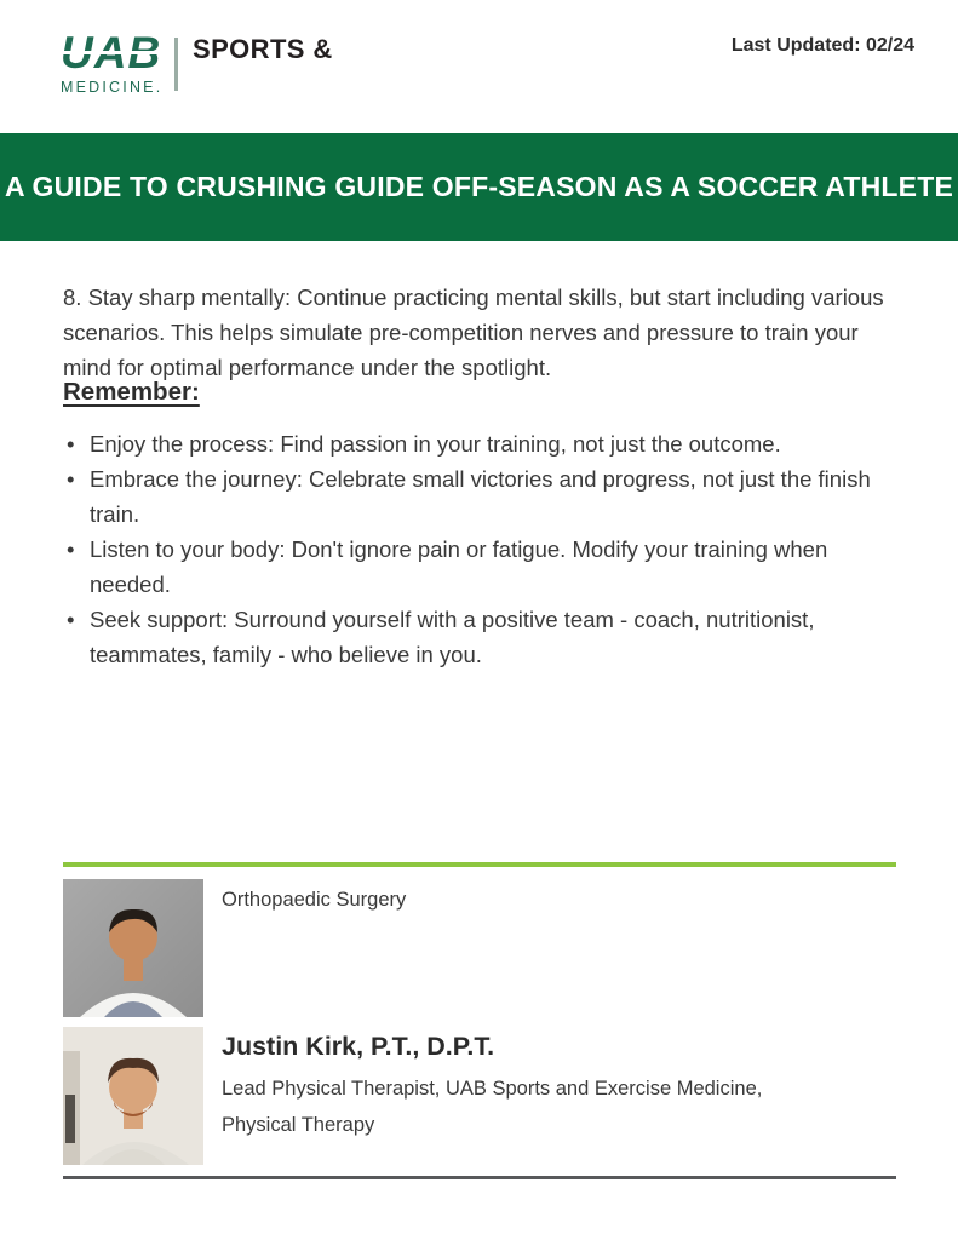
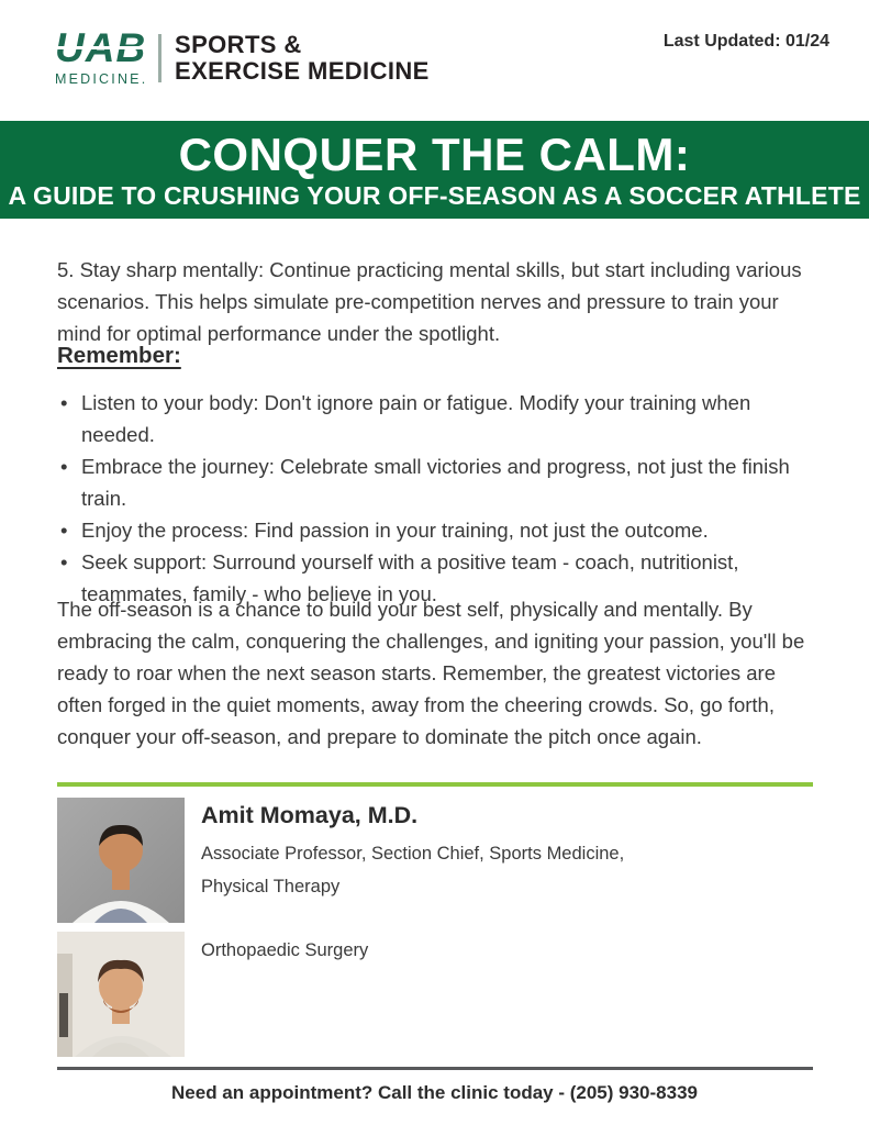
  MEDICINE.
  SPORTS &
+ EXERCISE MEDICINE
- Last Updated: 02/24
+ Last Updated: 01/24
+ CONQUER THE CALM:
- A GUIDE TO CRUSHING GUIDE OFF-SEASON AS A SOCCER ATHLETE
+ A GUIDE TO CRUSHING YOUR OFF-SEASON AS A SOCCER ATHLETE
- 8. Stay sharp mentally: Continue practicing mental skills, but start including various scenarios. This helps simulate pre-competition nerves and pressure to train your mind for optimal performance under the spotlight.
+ 5. Stay sharp mentally: Continue practicing mental skills, but start including various scenarios. This helps simulate pre-competition nerves and pressure to train your mind for optimal performance under the spotlight.
  Remember:
  •
- Enjoy the process: Find passion in your training, not just the outcome.
+ Listen to your body: Don't ignore pain or fatigue. Modify your training when needed.
  •
  Embrace the journey: Celebrate small victories and progress, not just the finish train.
  •
- Listen to your body: Don't ignore pain or fatigue. Modify your training when needed.
+ Enjoy the process: Find passion in your training, not just the outcome.
  •
  Seek support: Surround yourself with a positive team - coach, nutritionist, teammates, family - who believe in you.
+ The off-season is a chance to build your best self, physically and mentally. By embracing the calm, conquering the challenges, and igniting your passion, you'll be ready to roar when the next season starts. Remember, the greatest victories are often forged in the quiet moments, away from the cheering crowds. So, go forth, conquer your off-season, and prepare to dominate the pitch once again.
+ Amit Momaya, M.D.
+ Associate Professor, Section Chief, Sports Medicine,
- Orthopaedic Surgery
+ Physical Therapy
- Justin Kirk, P.T., D.P.T.
- Lead Physical Therapist, UAB Sports and Exercise Medicine,
- Physical Therapy
+ Orthopaedic Surgery
+ Need an appointment? Call the clinic today - (205) 930-8339
